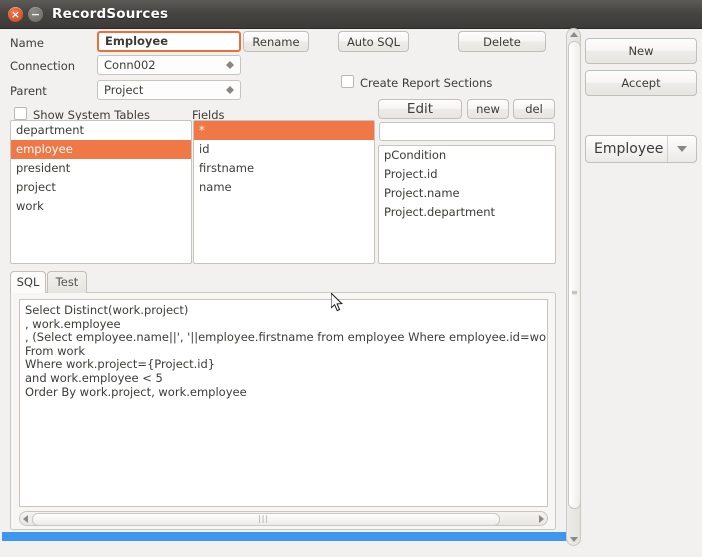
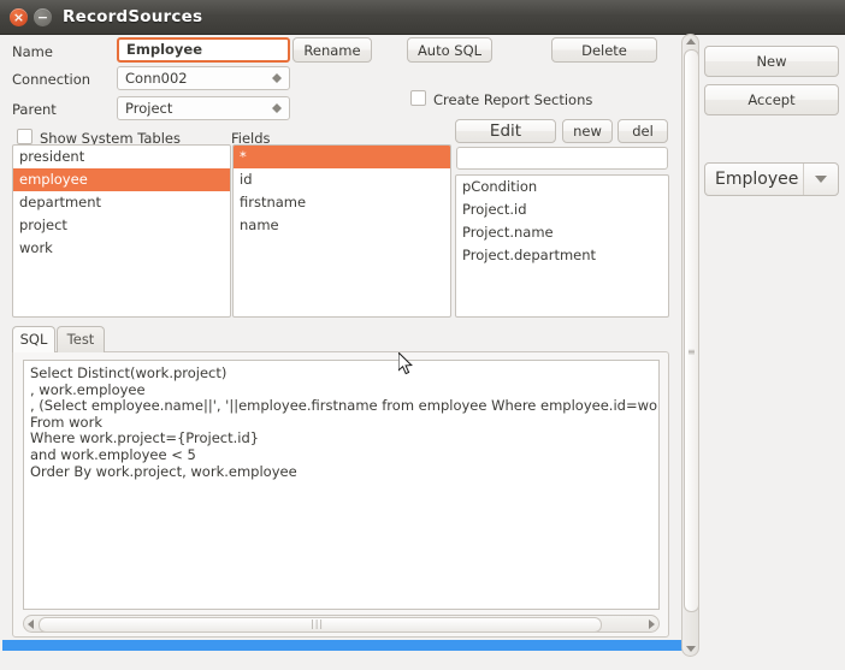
  ×
  −
  RecordSources
  Name
  Employee
  Rename
  Auto SQL
  Delete
  Connection
  Conn002
  Create Report Sections
  Parent
  Project
  Edit
  new
  del
  Show System Tables
  Fields
- department
+ president
  employee
- president
+ department
  project
  work
  *
  id
  firstname
  name
  pCondition
  Project.id
  Project.name
  Project.department
  SQL
  Test
  Select Distinct(work.project)
  , work.employee
  , (Select employee.name||', '||employee.firstname from employee Where employee.id=wo
  From work
  Where work.project={Project.id}
  and work.employee < 5
  Order By work.project, work.employee
  |||
  ≡
  New
  Accept
  Employee
